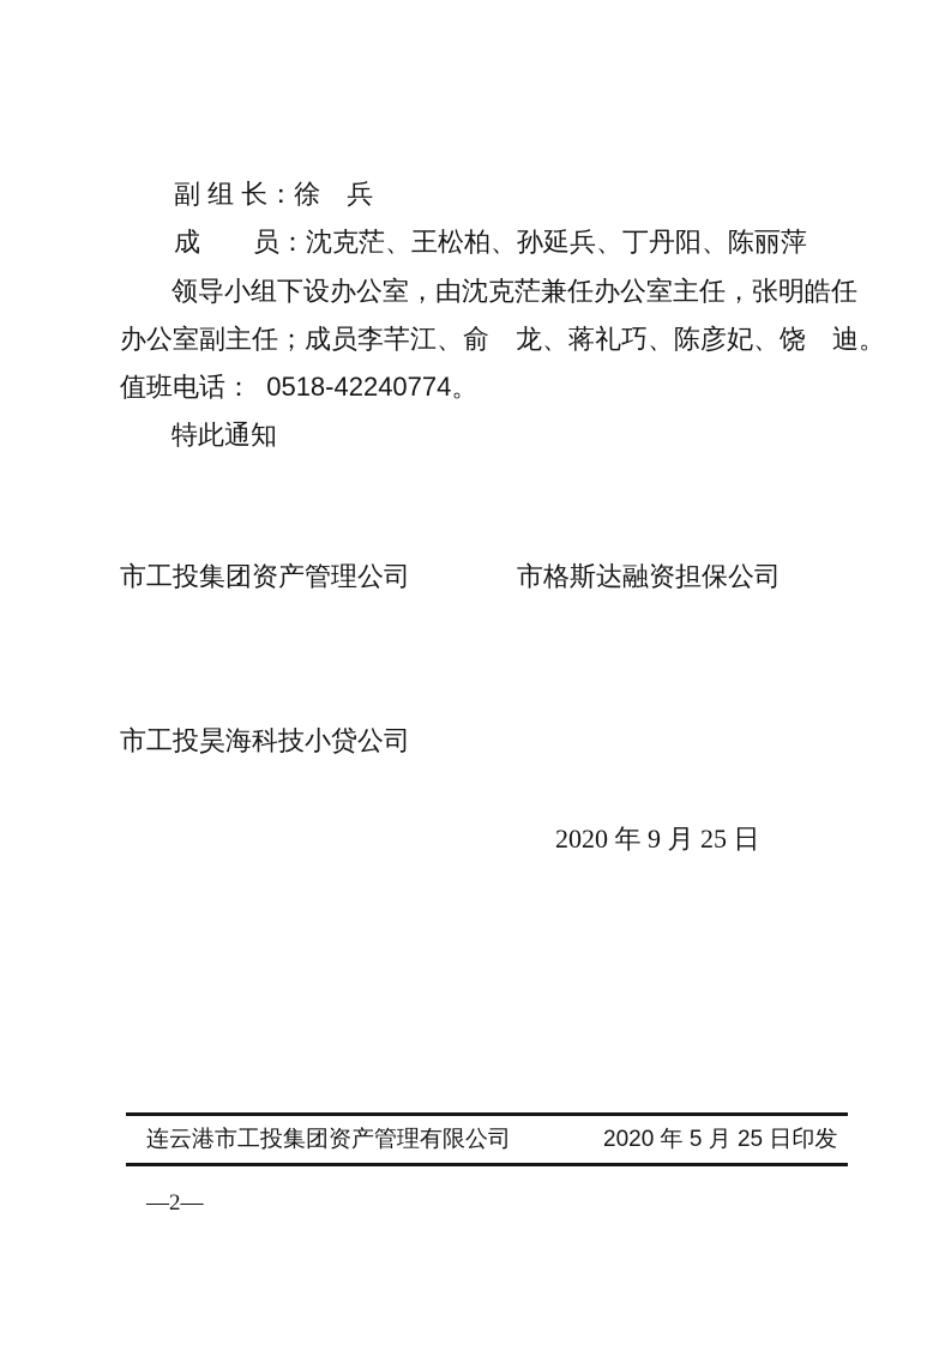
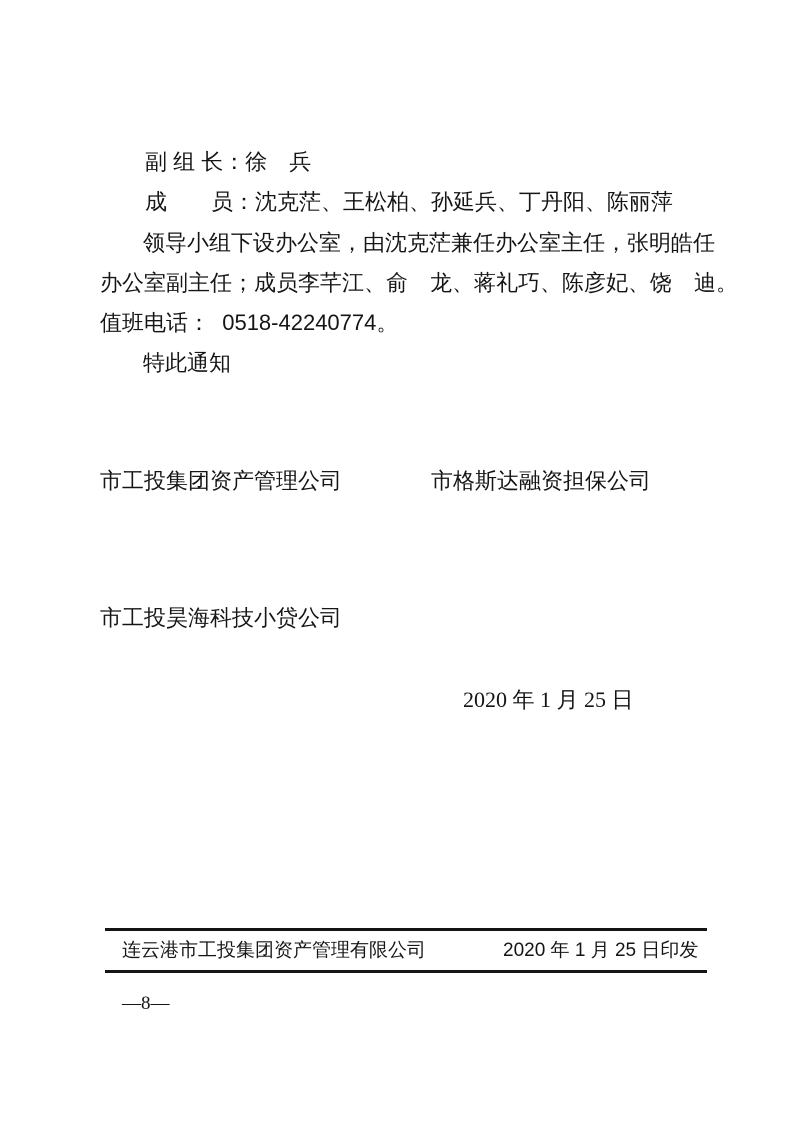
  副 组 长：徐 兵
  成 员：沈克茫、王松柏、孙延兵、丁丹阳、陈丽萍
  领导小组下设办公室，由沈克茫兼任办公室主任，张明皓任
  办公室副主任；成员李芊江、俞 龙、蒋礼巧、陈彦妃、饶 迪。
  值班电话： 0518-42240774。
  特此通知
  市工投集团资产管理公司
  市格斯达融资担保公司
  市工投昊海科技小贷公司
- 2020 年 9 月 25 日
+ 2020 年 1 月 25 日
  连云港市工投集团资产管理有限公司
- 2020 年 5 月 25 日印发
+ 2020 年 1 月 25 日印发
- —2—
+ —8—
